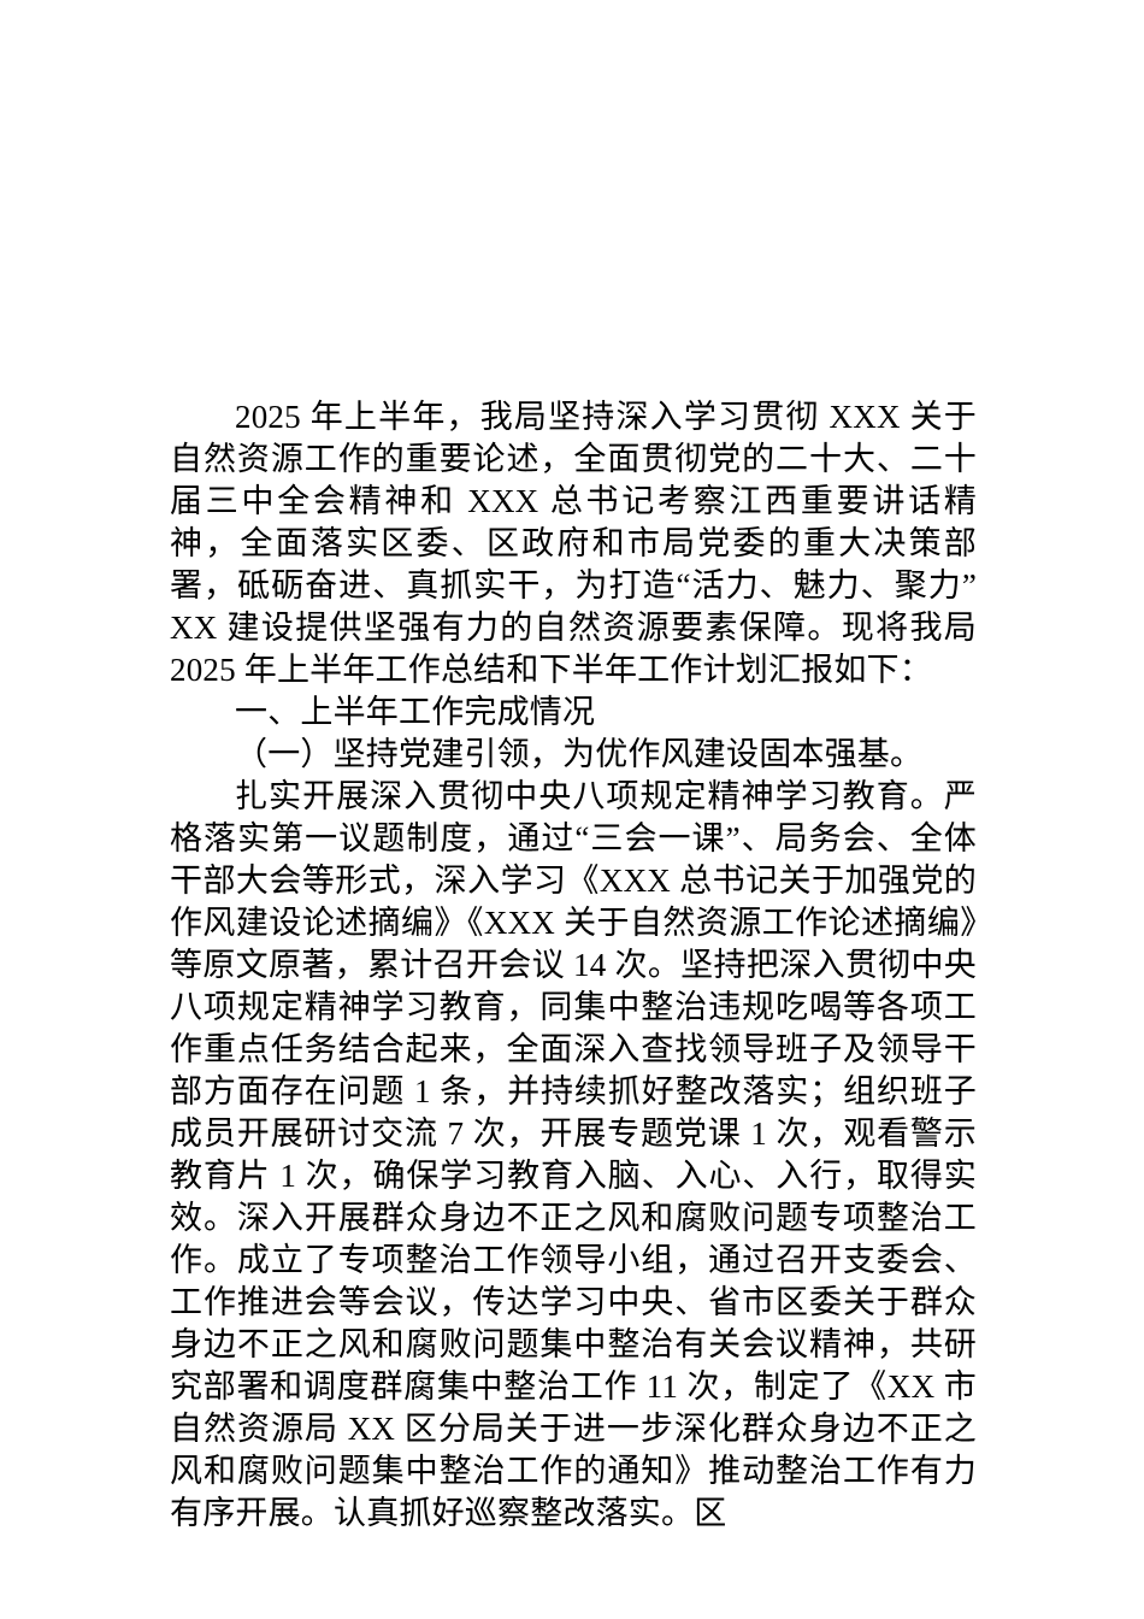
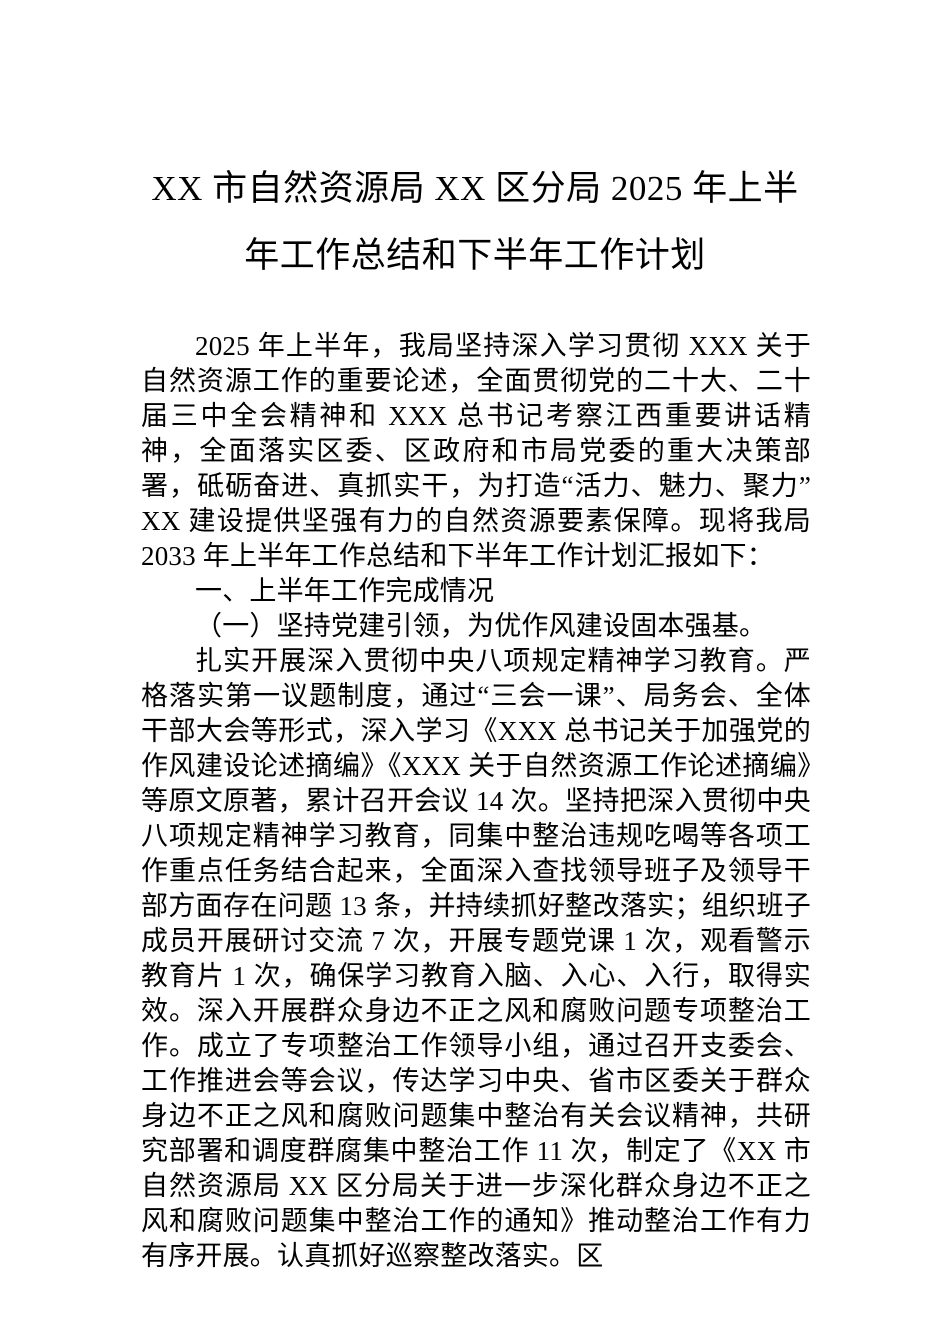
+ XX 市自然资源局 XX 区分局 2025 年上半
+ 年工作总结和下半年工作计划
- 2025 年上半年，我局坚持深入学习贯彻 XXX 关于自然资源工作的重要论述，全面贯彻党的二十大、二十届三中全会精神和 XXX 总书记考察江西重要讲话精神，全面落实区委、区政府和市局党委的重大决策部署，砥砺奋进、真抓实干，为打造“活力、魅力、聚力”XX 建设提供坚强有力的自然资源要素保障。现将我局 2025 年上半年工作总结和下半年工作计划汇报如下：
+ 2025 年上半年，我局坚持深入学习贯彻 XXX 关于自然资源工作的重要论述，全面贯彻党的二十大、二十届三中全会精神和 XXX 总书记考察江西重要讲话精神，全面落实区委、区政府和市局党委的重大决策部署，砥砺奋进、真抓实干，为打造“活力、魅力、聚力”XX 建设提供坚强有力的自然资源要素保障。现将我局 2033 年上半年工作总结和下半年工作计划汇报如下：
  一、上半年工作完成情况
  （一）坚持党建引领，为优作风建设固本强基。
- 扎实开展深入贯彻中央八项规定精神学习教育。严格落实第一议题制度，通过“三会一课”、局务会、全体干部大会等形式，深入学习《XXX 总书记关于加强党的作风建设论述摘编》《XXX 关于自然资源工作论述摘编》等原文原著，累计召开会议 14 次。坚持把深入贯彻中央八项规定精神学习教育，同集中整治违规吃喝等各项工作重点任务结合起来，全面深入查找领导班子及领导干部方面存在问题 1 条，并持续抓好整改落实；组织班子成员开展研讨交流 7 次，开展专题党课 1 次，观看警示教育片 1 次，确保学习教育入脑、入心、入行，取得实效。深入开展群众身边不正之风和腐败问题专项整治工作。成立了专项整治工作领导小组，通过召开支委会、工作推进会等会议，传达学习中央、省市区委关于群众身边不正之风和腐败问题集中整治有关会议精神，共研究部署和调度群腐集中整治工作 11 次，制定了《XX 市自然资源局 XX 区分局关于进一步深化群众身边不正之风和腐败问题集中整治工作的通知》推动整治工作有力有序开展。认真抓好巡察整改落实。区
+ 扎实开展深入贯彻中央八项规定精神学习教育。严格落实第一议题制度，通过“三会一课”、局务会、全体干部大会等形式，深入学习《XXX 总书记关于加强党的作风建设论述摘编》《XXX 关于自然资源工作论述摘编》等原文原著，累计召开会议 14 次。坚持把深入贯彻中央八项规定精神学习教育，同集中整治违规吃喝等各项工作重点任务结合起来，全面深入查找领导班子及领导干部方面存在问题 13 条，并持续抓好整改落实；组织班子成员开展研讨交流 7 次，开展专题党课 1 次，观看警示教育片 1 次，确保学习教育入脑、入心、入行，取得实效。深入开展群众身边不正之风和腐败问题专项整治工作。成立了专项整治工作领导小组，通过召开支委会、工作推进会等会议，传达学习中央、省市区委关于群众身边不正之风和腐败问题集中整治有关会议精神，共研究部署和调度群腐集中整治工作 11 次，制定了《XX 市自然资源局 XX 区分局关于进一步深化群众身边不正之风和腐败问题集中整治工作的通知》推动整治工作有力有序开展。认真抓好巡察整改落实。区
